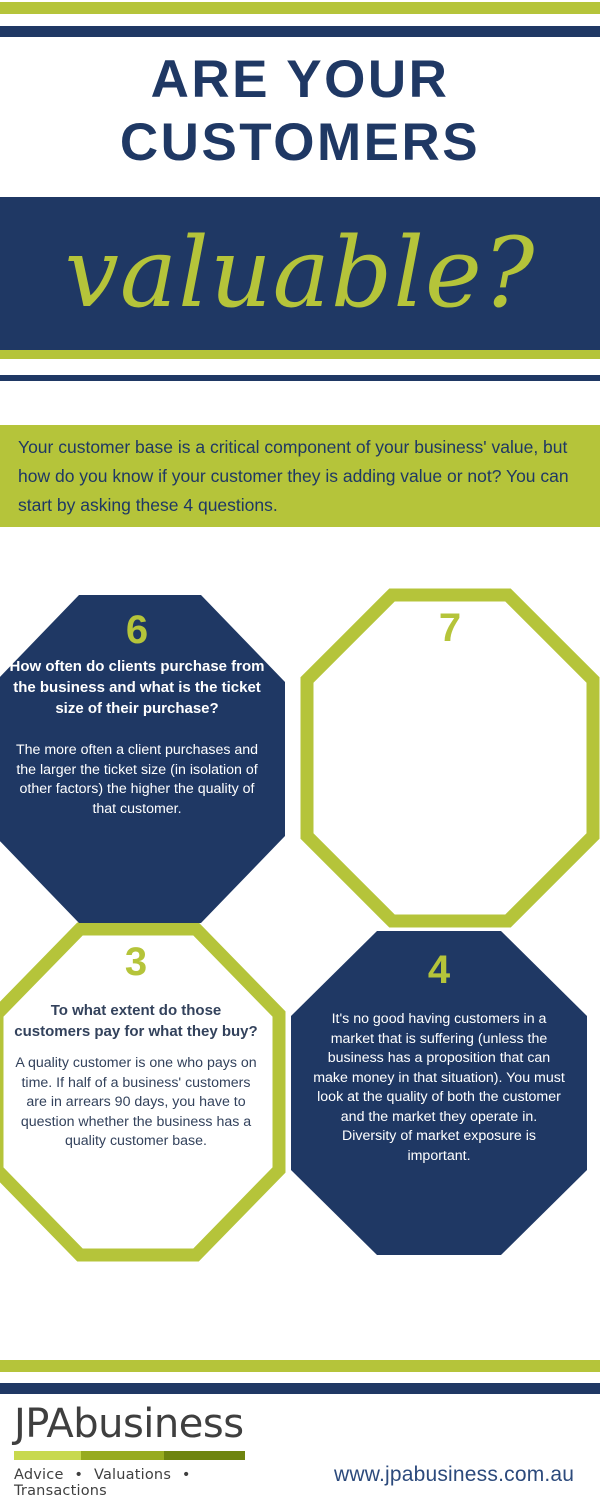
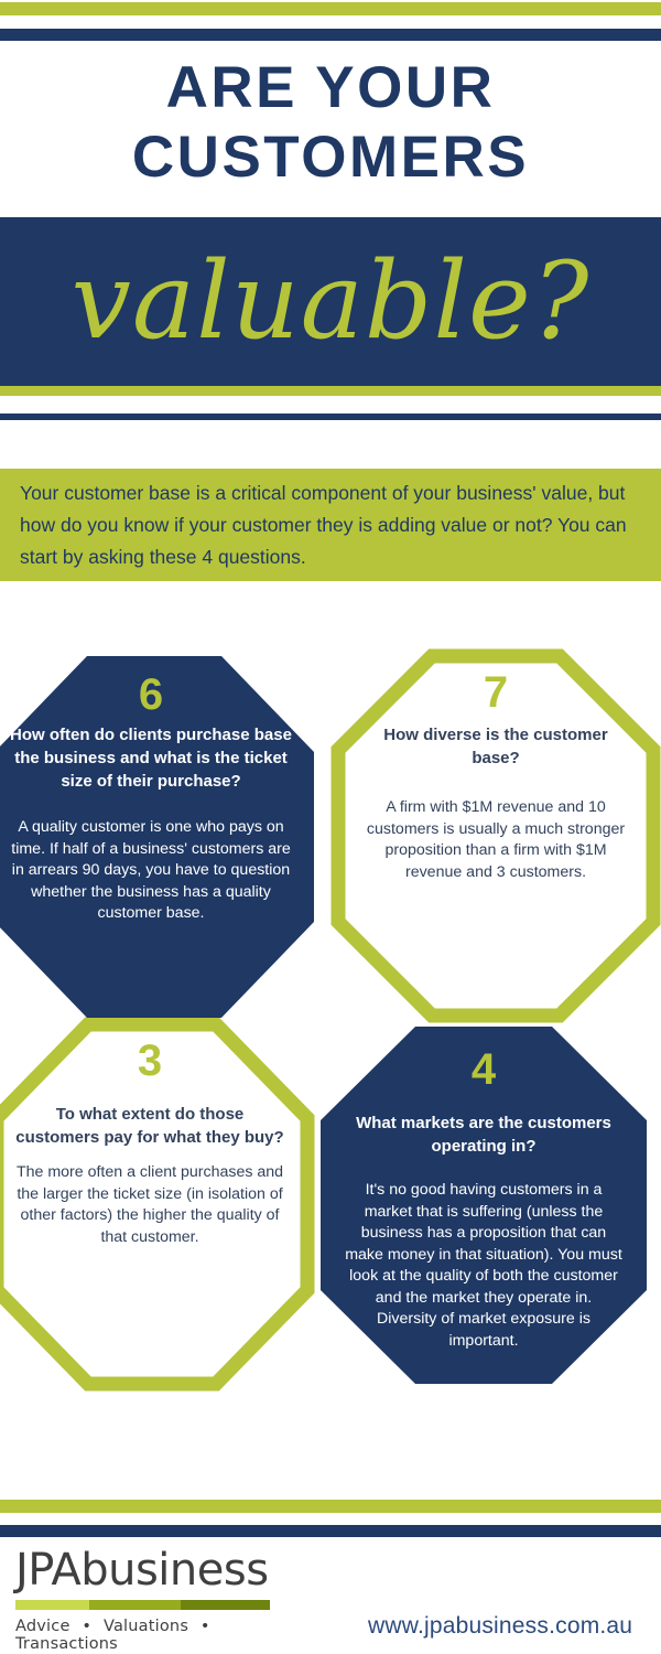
  ARE YOUR
  CUSTOMERS
  valuable?
  Your customer base is a critical component of your business' value, but how do you know if your customer they is adding value or not? You can start by asking these 4 questions.
  6
- How often do clients purchase from the business and what is the ticket size of their purchase?
+ How often do clients purchase base the business and what is the ticket size of their purchase?
- The more often a client purchases and the larger the ticket size (in isolation of other factors) the higher the quality of that customer.
+ A quality customer is one who pays on time. If half of a business' customers are in arrears 90 days, you have to question whether the business has a quality customer base.
  7
+ How diverse is the customer base?
+ A firm with $1M revenue and 10 customers is usually a much stronger proposition than a firm with $1M revenue and 3 customers.
  3
  To what extent do those customers pay for what they buy?
- A quality customer is one who pays on time. If half of a business' customers are in arrears 90 days, you have to question whether the business has a quality customer base.
+ The more often a client purchases and the larger the ticket size (in isolation of other factors) the higher the quality of that customer.
  4
+ What markets are the customers operating in?
  It's no good having customers in a market that is suffering (unless the business has a proposition that can make money in that situation). You must look at the quality of both the customer and the market they operate in. Diversity of market exposure is important.
  JPAbusiness
  Advice • Valuations • Transactions
  www.jpabusiness.com.au
